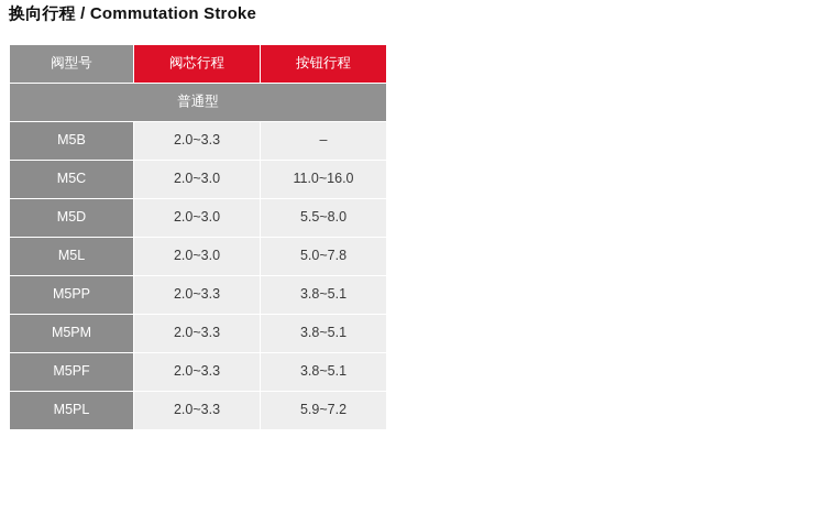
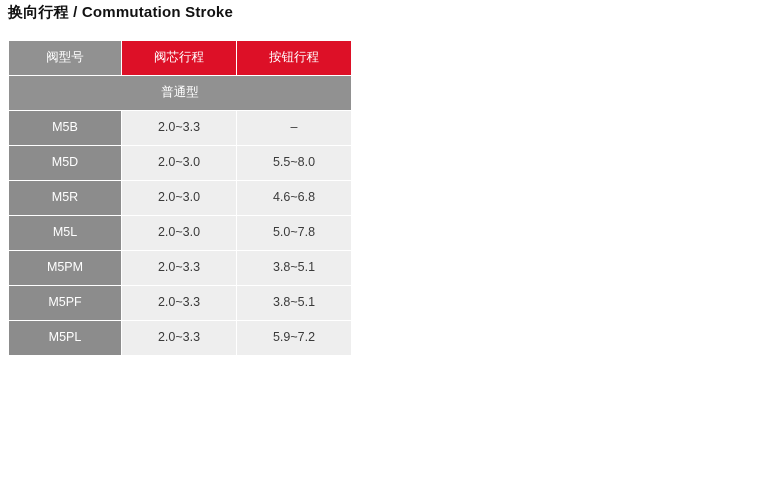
  换向行程 / Commutation Stroke
  阀型号	阀芯行程	按钮行程
  普通型
  M5B	2.0~3.3	–
- M5C	2.0~3.0	11.0~16.0
  M5D	2.0~3.0	5.5~8.0
+ M5R	2.0~3.0	4.6~6.8
  M5L	2.0~3.0	5.0~7.8
- M5PP	2.0~3.3	3.8~5.1
  M5PM	2.0~3.3	3.8~5.1
  M5PF	2.0~3.3	3.8~5.1
  M5PL	2.0~3.3	5.9~7.2
